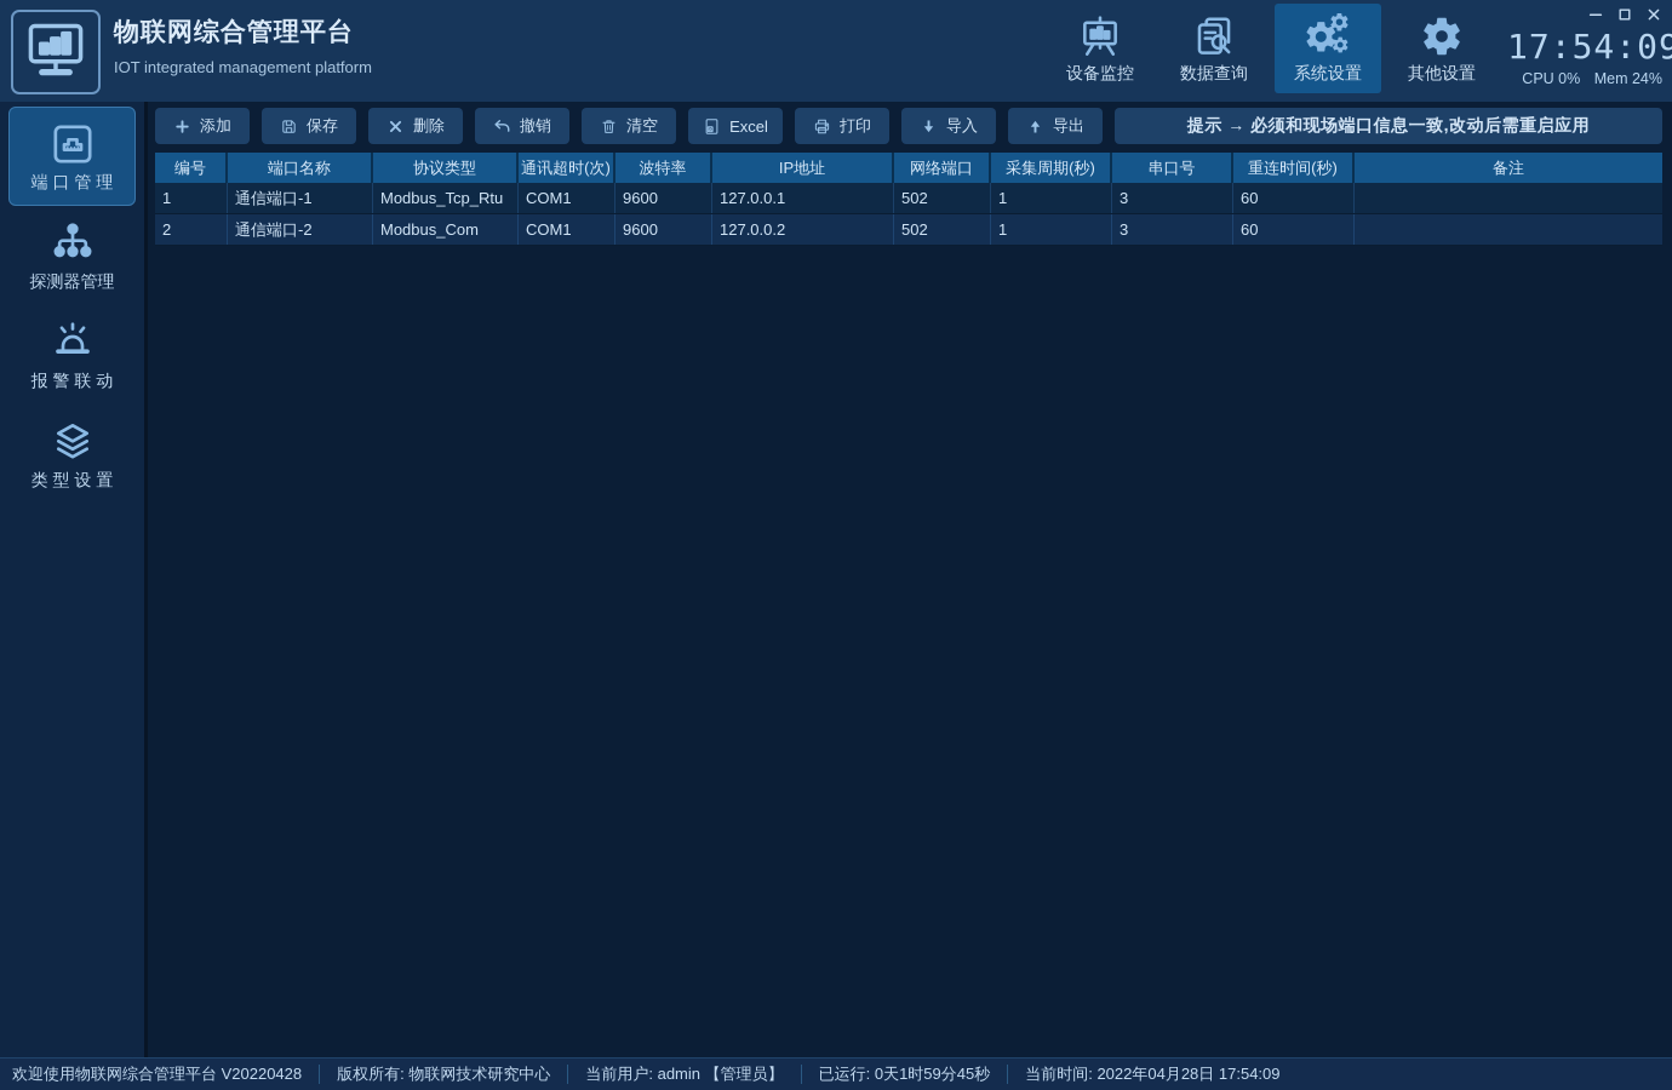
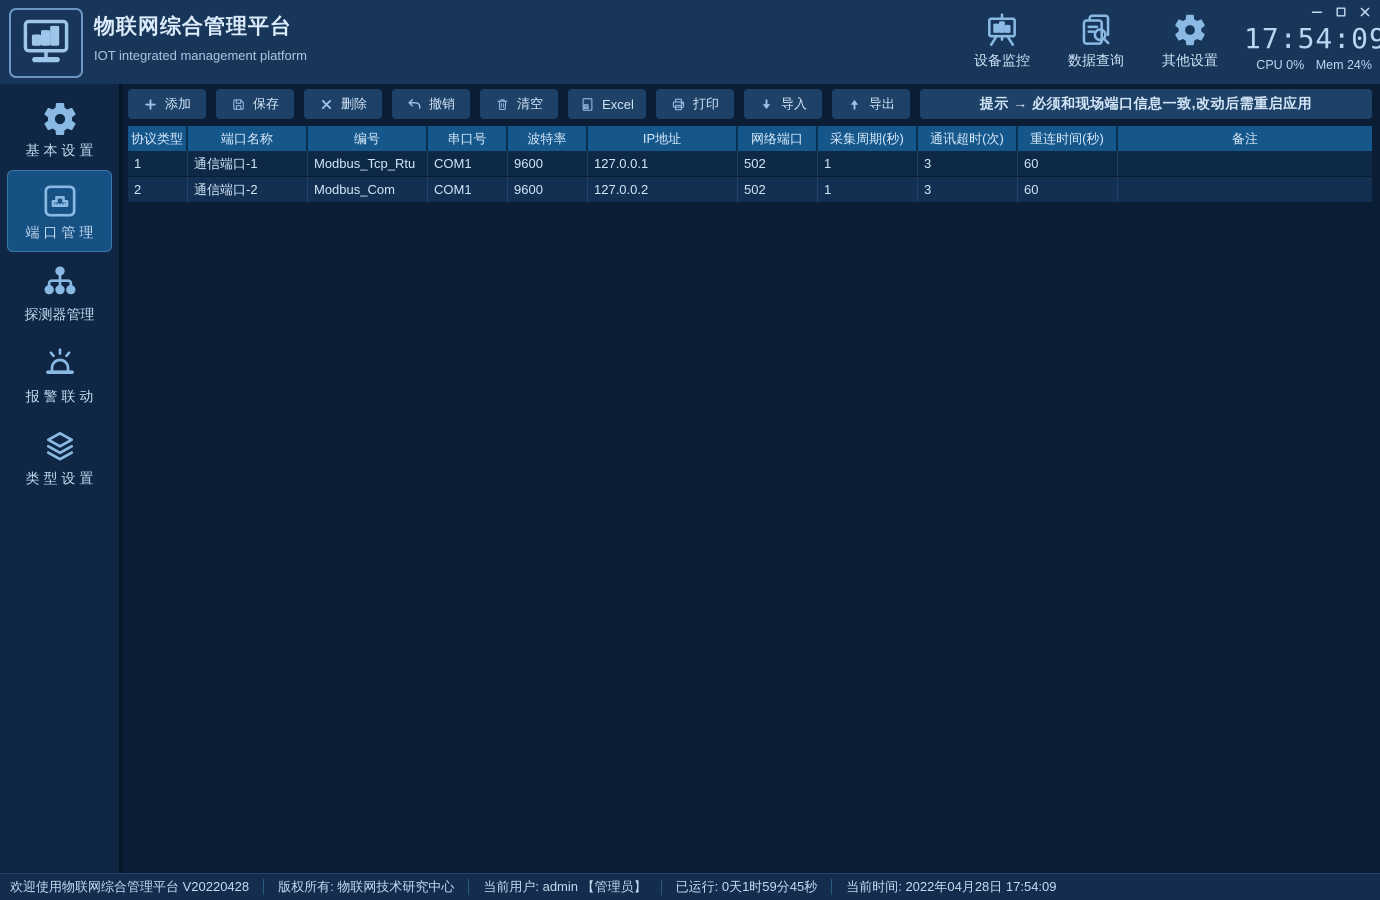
  物联网综合管理平台
  IOT integrated management platform
  设备监控
  数据查询
- 系统设置
  其他设置
  17:54:09
  CPU 0% Mem 24%
+ 基 本 设 置
  端 口 管 理
  探测器管理
  报 警 联 动
  类 型 设 置
  添加
  保存
  删除
  撤销
  清空
  Excel
  打印
  导入
  导出
  提示 → 必须和现场端口信息一致,改动后需重启应用
- 编号
+ 协议类型
  端口名称
- 协议类型
+ 编号
- 通讯超时(次)
+ 串口号
  波特率
  IP地址
  网络端口
  采集周期(秒)
- 串口号
+ 通讯超时(次)
  重连时间(秒)
  备注
  1
  通信端口-1
  Modbus_Tcp_Rtu
  COM1
  9600
  127.0.0.1
  502
  1
  3
  60
  2
  通信端口-2
  Modbus_Com
  COM1
  9600
  127.0.0.2
  502
  1
  3
  60
  欢迎使用物联网综合管理平台 V20220428
  版权所有: 物联网技术研究中心
  当前用户: admin 【管理员】
  已运行: 0天1时59分45秒
  当前时间: 2022年04月28日 17:54:09
